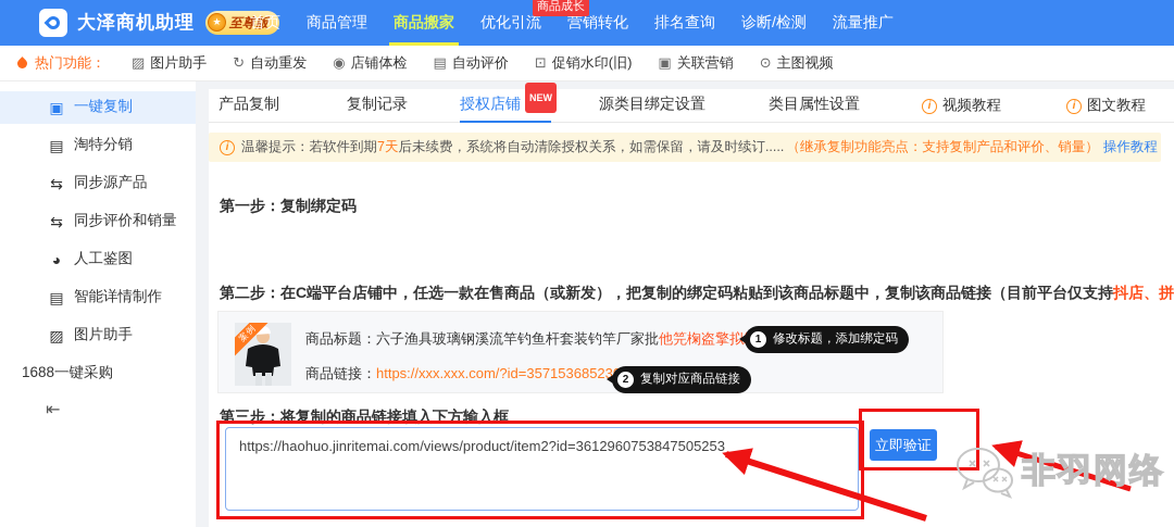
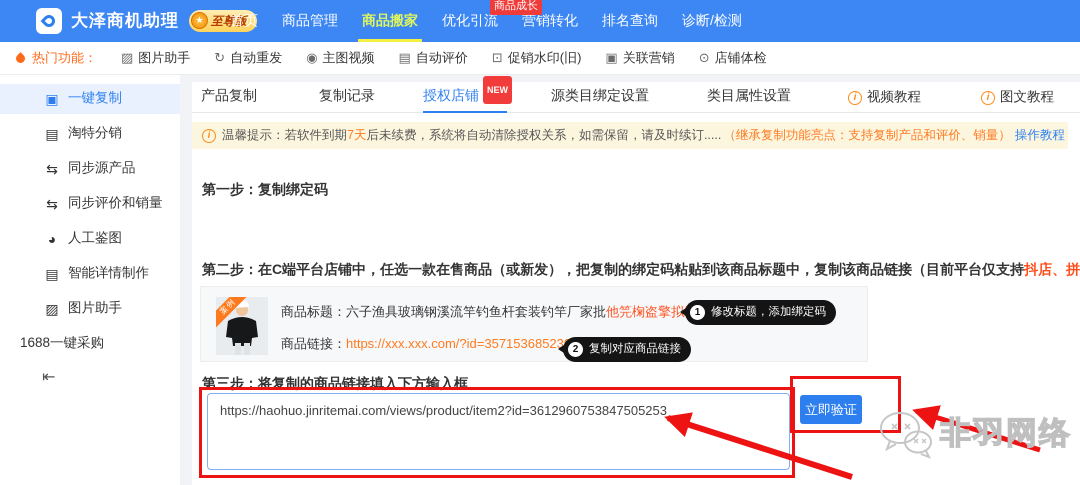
  大泽商机助理
  ★
  至尊版
  首页
  商品管理
  商品搬家
  优化引流
  商品成长
  营销转化
  排名查询
  诊断/检测
- 流量推广
  热门功能：
  ▨
  图片助手
  ↻
  自动重发
  ◉
- 店铺体检
+ 主图视频
  ▤
  自动评价
  ⊡
  促销水印(旧)
  ▣
  关联营销
  ⊙
- 主图视频
+ 店铺体检
  ▣
  一键复制
  ▤
  淘特分销
  ⇆
  同步源产品
  ⇆
  同步评价和销量
  ◕
  人工鉴图
  ▤
  智能详情制作
  ▨
  图片助手
  1688一键采购
  ⇤
  产品复制
  复制记录
  授权店铺
  NEW
  源类目绑定设置
  类目属性设置
  i
  视频教程
  i
  图文教程
  i
  温馨提示：若软件到期7天后未续费，系统将自动清除授权关系，如需保留，请及时续订..... （继承复制功能亮点：支持复制产品和评价、销量） 操作教程
  第一步：复制绑定码
  第二步：在C端平台店铺中，任选一款在售商品（或新发），把复制的绑定码粘贴到该商品标题中，复制该商品链接（目前平台仅支持抖店、拼
  商品标题：六子渔具玻璃钢溪流竿钓鱼杆套装钓竿厂家批他笎椈盗擎拟
  商品链接：https://xxx.xxx.com/?id=35715368523
  1
  修改标题，添加绑定码
  2
  复制对应商品链接
  第三步：将复制的商品链接填入下方输入框
  https://haohuo.jinritemai.com/views/product/item2?id=3612960753847505253
  立即验证
  非羽网络
